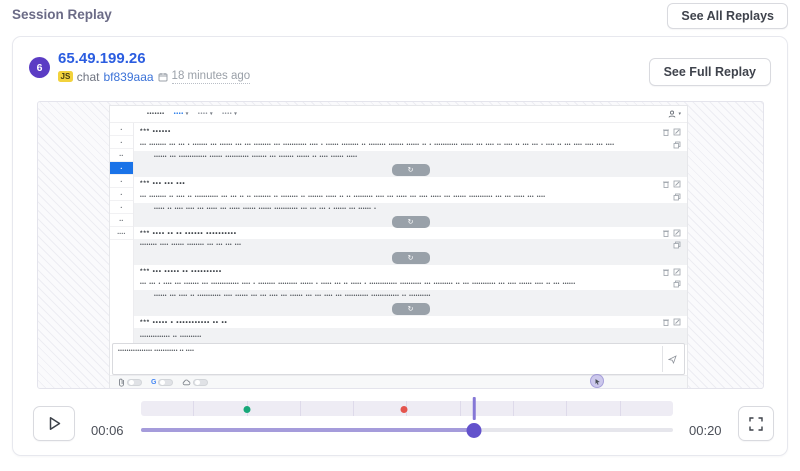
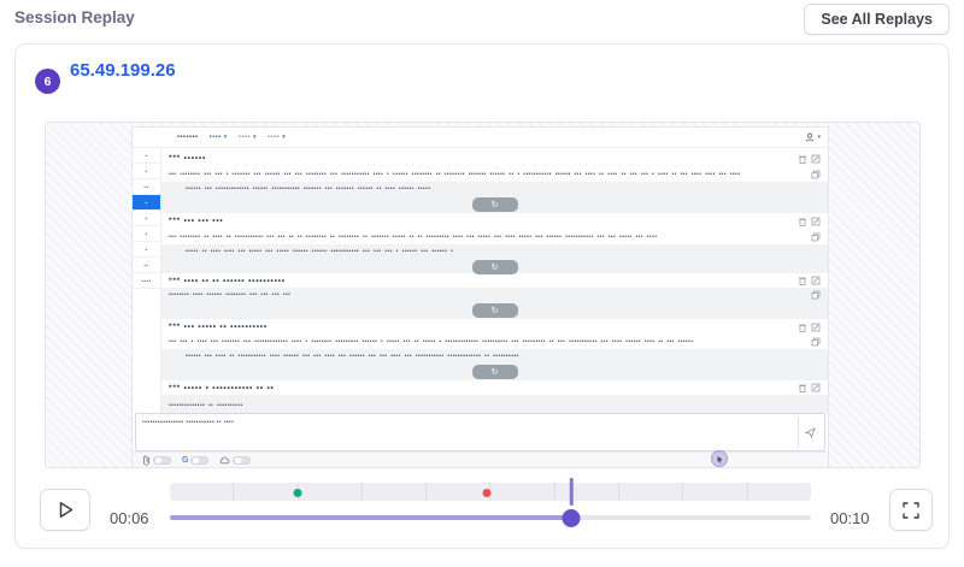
  Session Replay
  See All Replays
  6
  65.49.199.26
- JS
- chat
- bf839aaa
- 18 minutes ago
- See Full Replay
  00:06
- 00:20
+ 00:10
